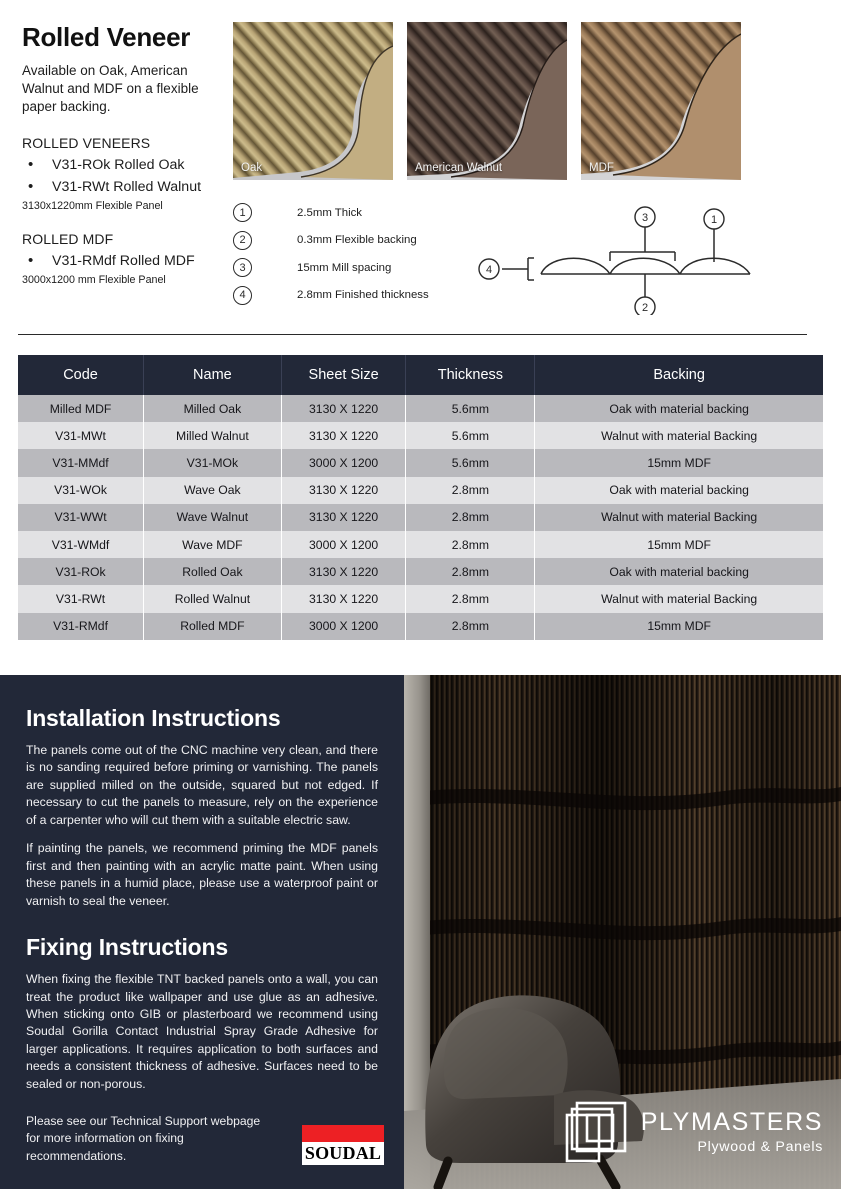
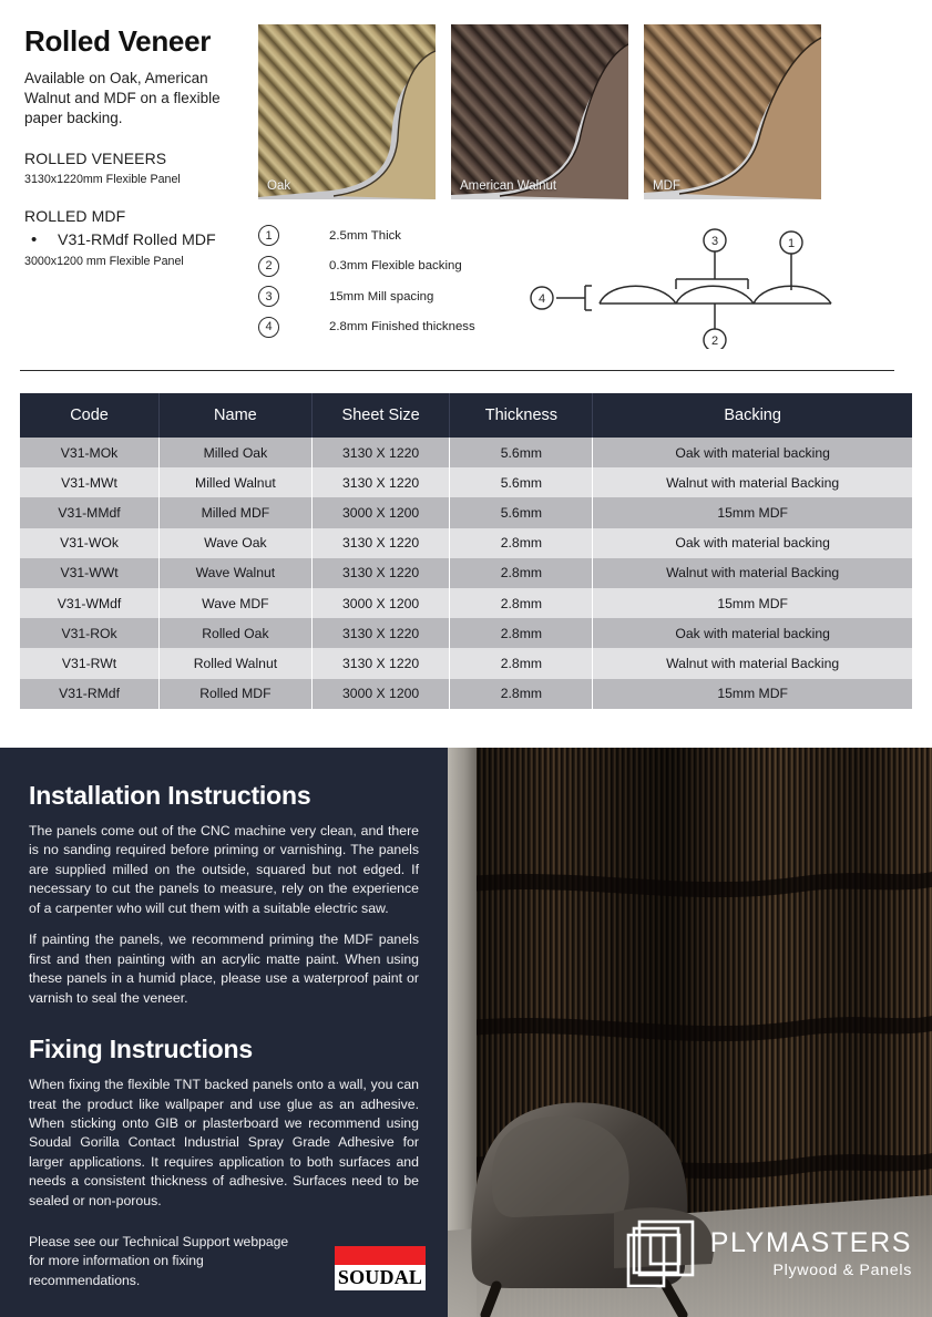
  Rolled Veneer
  Available on Oak, American Walnut and MDF on a flexible paper backing.
  ROLLED VENEERS
- V31-ROk Rolled Oak
- V31-RWt Rolled Walnut
  3130x1220mm Flexible Panel
  ROLLED MDF
  V31-RMdf Rolled MDF
  3000x1200 mm Flexible Panel
  Oak
  American Walnut
  MDF
  1
  2.5mm Thick
  2
  0.3mm Flexible backing
  3
  15mm Mill spacing
  4
  2.8mm Finished thickness
  1
  2
  3
  4
  Code	Name	Sheet Size	Thickness	Backing
- Milled MDF	Milled Oak	3130 X 1220	5.6mm	Oak with material backing
+ V31-MOk	Milled Oak	3130 X 1220	5.6mm	Oak with material backing
  V31-MWt	Milled Walnut	3130 X 1220	5.6mm	Walnut with material Backing
- V31-MMdf	V31-MOk	3000 X 1200	5.6mm	15mm MDF
+ V31-MMdf	Milled MDF	3000 X 1200	5.6mm	15mm MDF
  V31-WOk	Wave Oak	3130 X 1220	2.8mm	Oak with material backing
  V31-WWt	Wave Walnut	3130 X 1220	2.8mm	Walnut with material Backing
  V31-WMdf	Wave MDF	3000 X 1200	2.8mm	15mm MDF
  V31-ROk	Rolled Oak	3130 X 1220	2.8mm	Oak with material backing
  V31-RWt	Rolled Walnut	3130 X 1220	2.8mm	Walnut with material Backing
  V31-RMdf	Rolled MDF	3000 X 1200	2.8mm	15mm MDF
  Installation Instructions
  The panels come out of the CNC machine very clean, and there is no sanding required before priming or varnishing. The panels are supplied milled on the outside, squared but not edged. If necessary to cut the panels to measure, rely on the experience of a carpenter who will cut them with a suitable electric saw.
  If painting the panels, we recommend priming the MDF panels first and then painting with an acrylic matte paint. When using these panels in a humid place, please use a waterproof paint or varnish to seal the veneer.
  Fixing Instructions
  When fixing the flexible TNT backed panels onto a wall, you can treat the product like wallpaper and use glue as an adhesive. When sticking onto GIB or plasterboard we recommend using Soudal Gorilla Contact Industrial Spray Grade Adhesive for larger applications. It requires application to both surfaces and needs a consistent thickness of adhesive. Surfaces need to be sealed or non-porous.
  Please see our Technical Support webpage for more information on fixing recommendations.
  SOUDAL
  PLYMASTERS
  Plywood & Panels
